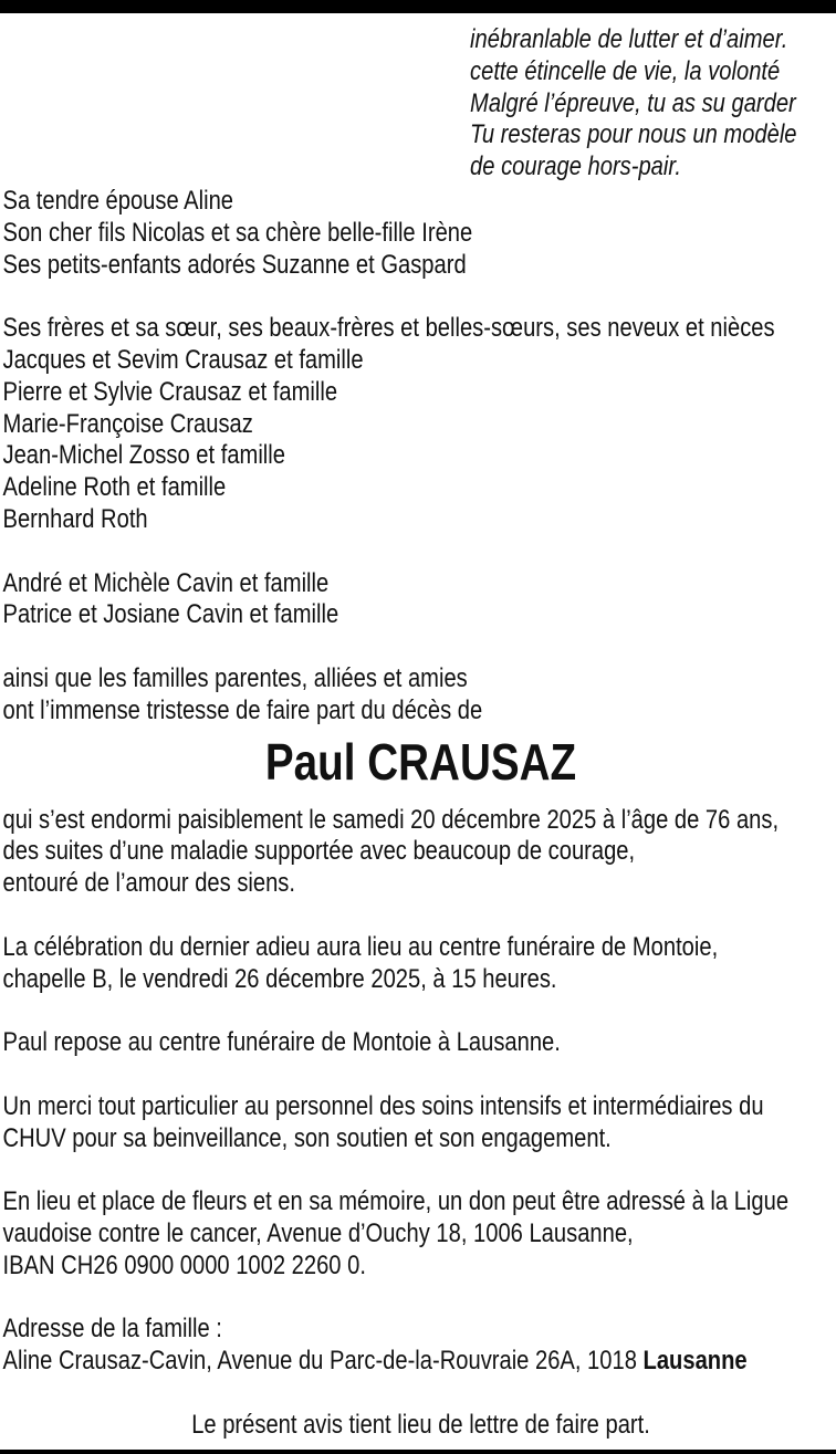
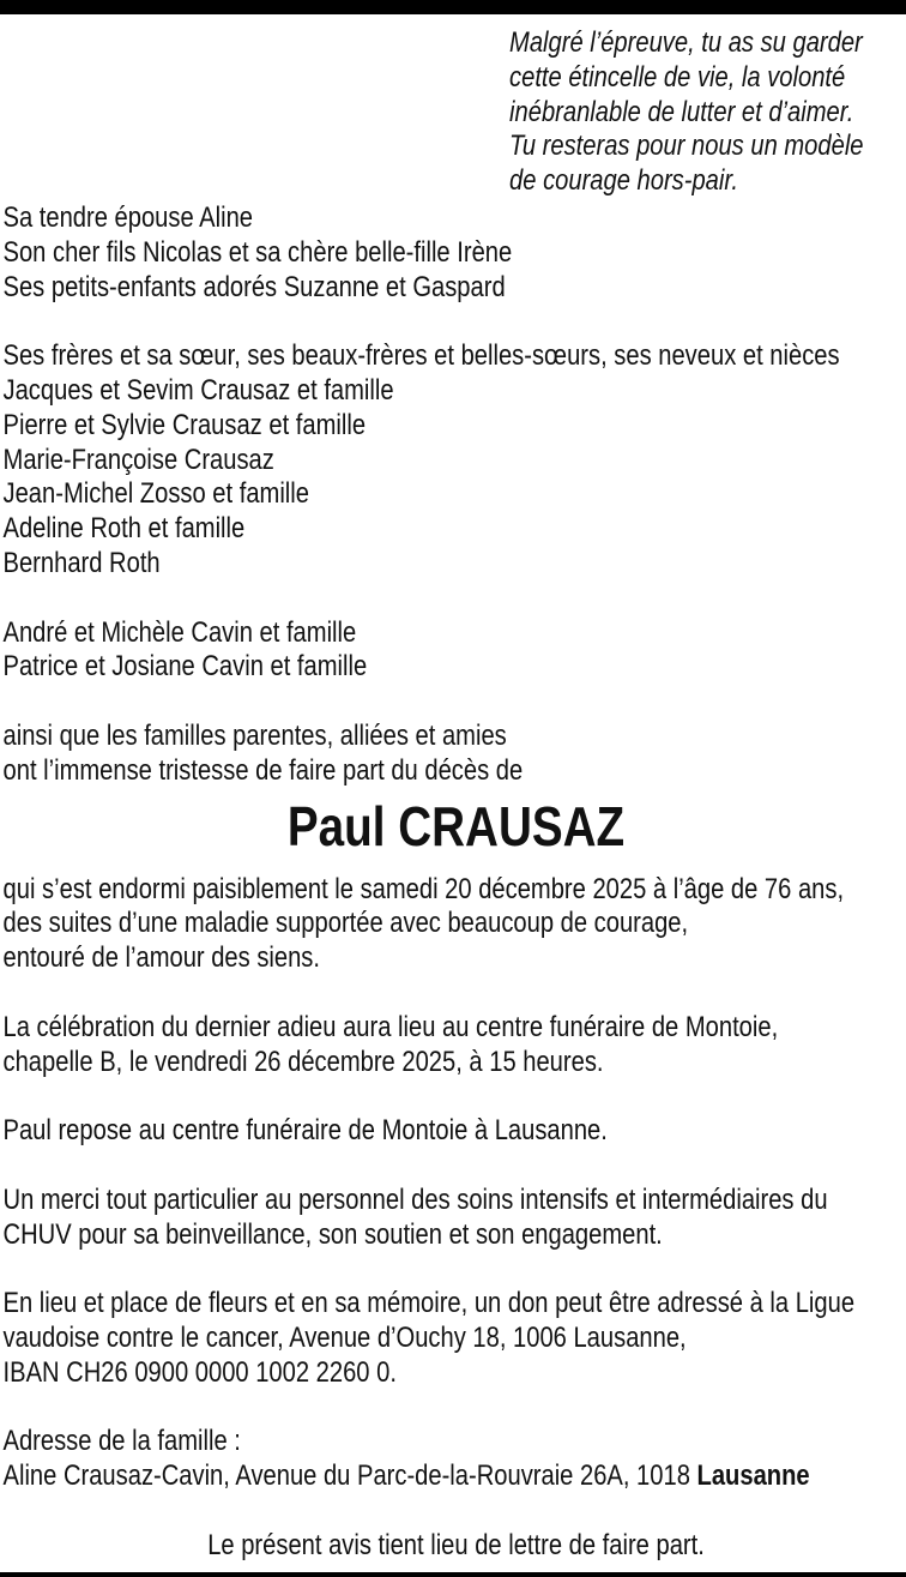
- inébranlable de lutter et d’aimer.
+ Malgré l’épreuve, tu as su garder
  cette étincelle de vie, la volonté
- Malgré l’épreuve, tu as su garder
+ inébranlable de lutter et d’aimer.
  Tu resteras pour nous un modèle
  de courage hors-pair.
  Sa tendre épouse Aline
  Son cher fils Nicolas et sa chère belle-fille Irène
  Ses petits-enfants adorés Suzanne et Gaspard
  Ses frères et sa sœur, ses beaux-frères et belles-sœurs, ses neveux et nièces
  Jacques et Sevim Crausaz et famille
  Pierre et Sylvie Crausaz et famille
  Marie-Françoise Crausaz
  Jean-Michel Zosso et famille
  Adeline Roth et famille
  Bernhard Roth
  André et Michèle Cavin et famille
  Patrice et Josiane Cavin et famille
  ainsi que les familles parentes, alliées et amies
  ont l’immense tristesse de faire part du décès de
  Paul CRAUSAZ
  qui s’est endormi paisiblement le samedi 20 décembre 2025 à l’âge de 76 ans,
  des suites d’une maladie supportée avec beaucoup de courage,
  entouré de l’amour des siens.
  La célébration du dernier adieu aura lieu au centre funéraire de Montoie,
  chapelle B, le vendredi 26 décembre 2025, à 15 heures.
  Paul repose au centre funéraire de Montoie à Lausanne.
  Un merci tout particulier au personnel des soins intensifs et intermédiaires du
  CHUV pour sa beinveillance, son soutien et son engagement.
  En lieu et place de fleurs et en sa mémoire, un don peut être adressé à la Ligue
  vaudoise contre le cancer, Avenue d’Ouchy 18, 1006 Lausanne,
  IBAN CH26 0900 0000 1002 2260 0.
  Adresse de la famille :
  Aline Crausaz-Cavin, Avenue du Parc-de-la-Rouvraie 26A, 1018 Lausanne
  Le présent avis tient lieu de lettre de faire part.
